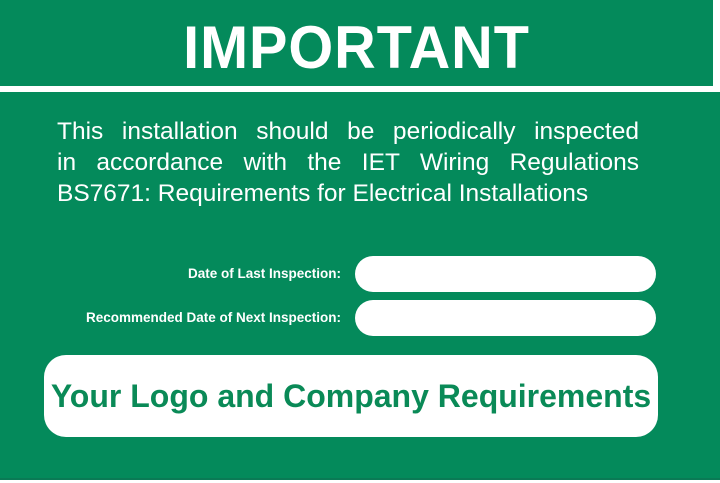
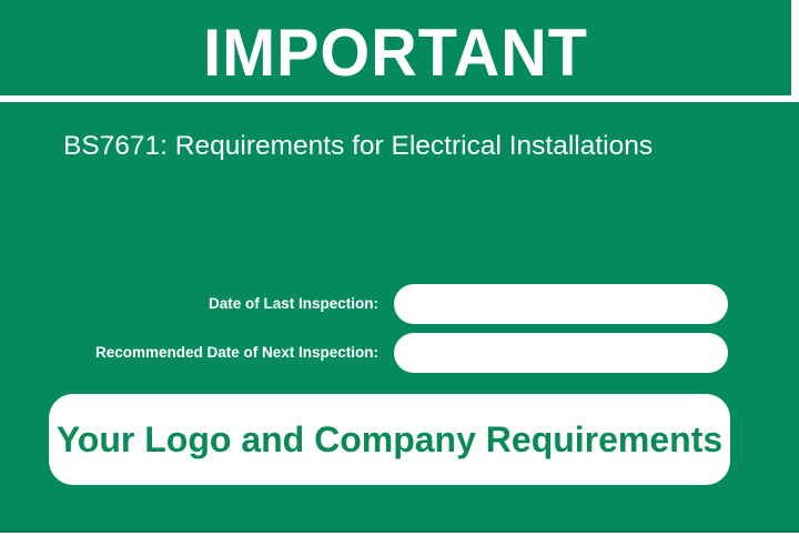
  IMPORTANT
- This installation should be periodically inspected
- in accordance with the IET Wiring Regulations
  BS7671: Requirements for Electrical Installations
  Date of Last Inspection:
  Recommended Date of Next Inspection:
  Your Logo and Company Requirements
